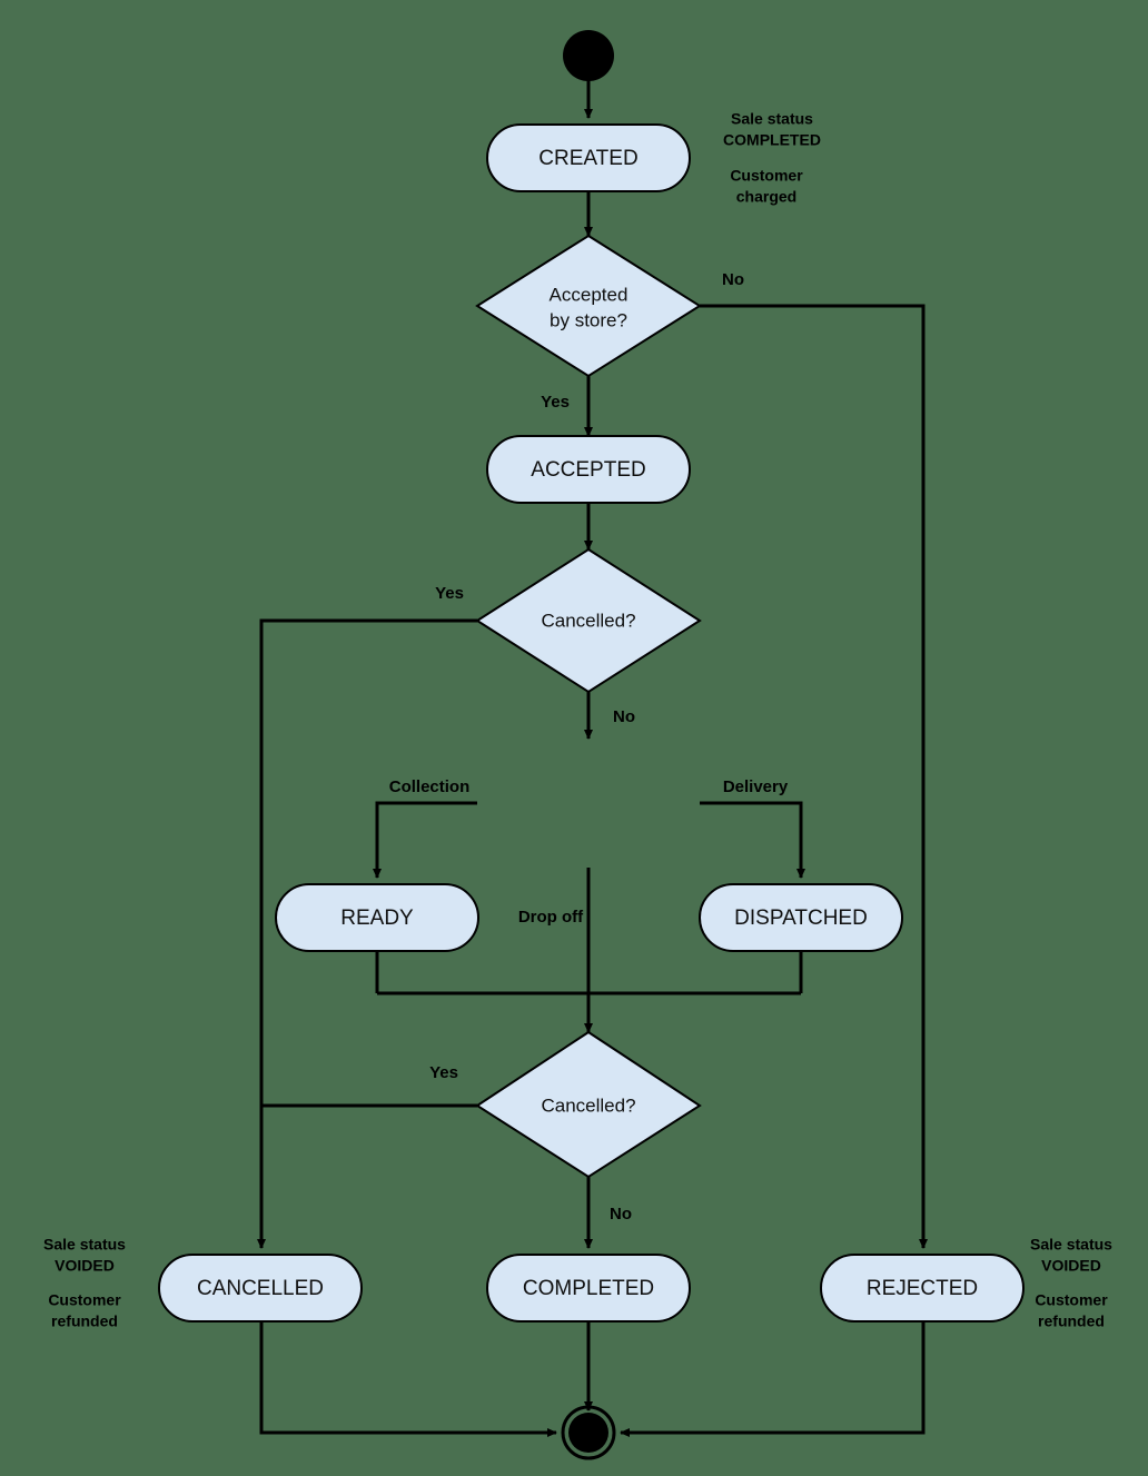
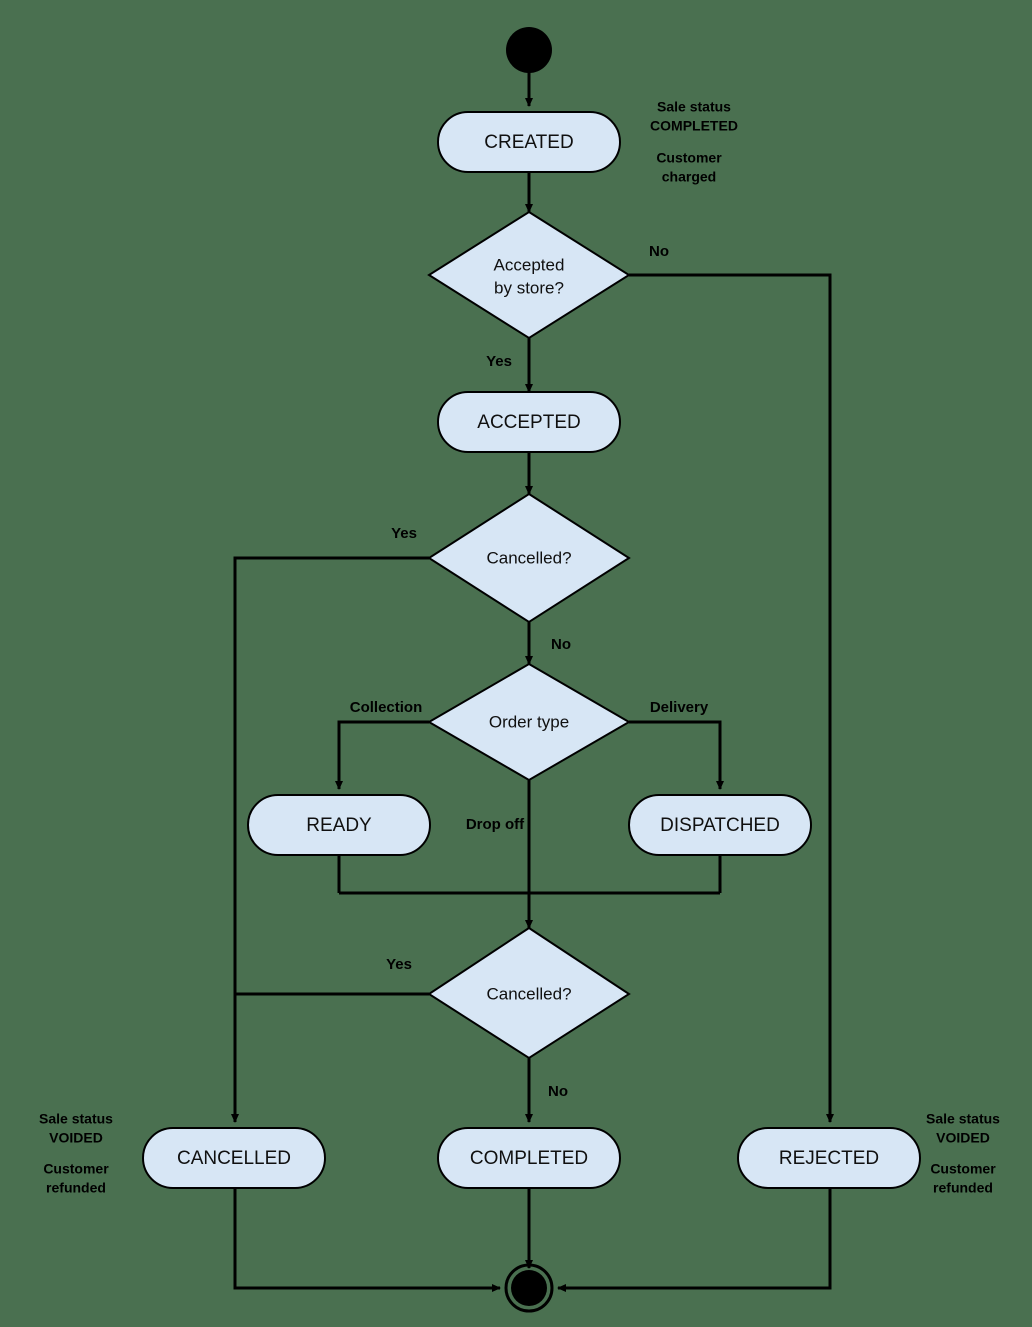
  CREATED
  Accepted
  by store?
  No
  Yes
  ACCEPTED
  Cancelled?
  Yes
  No
+ Order type
  Collection
  Delivery
  Drop off
  READY
  DISPATCHED
  Cancelled?
  Yes
  No
  CANCELLED
  COMPLETED
  REJECTED
  Sale status
  COMPLETED
  Customer
  charged
  Sale status
  VOIDED
  Customer
  refunded
  Sale status
  VOIDED
  Customer
  refunded
